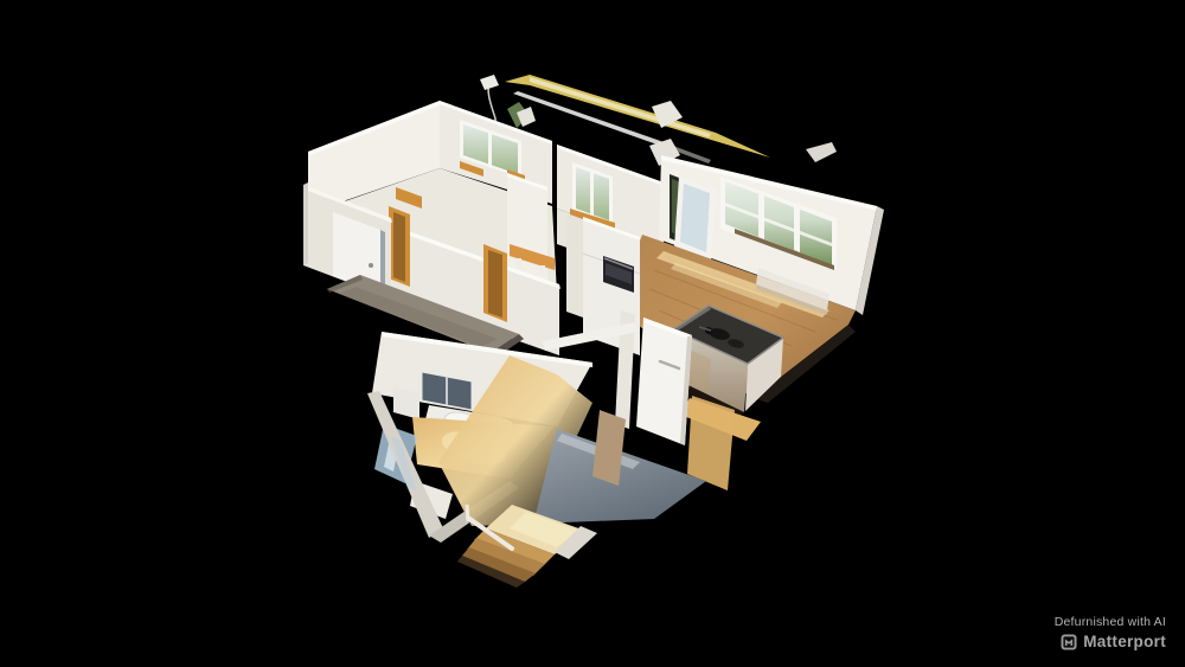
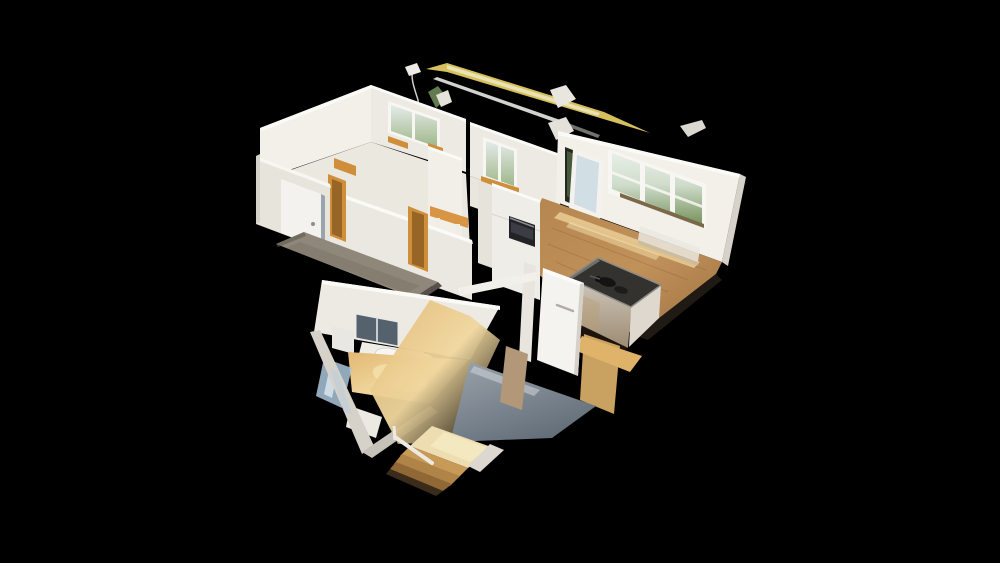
- Defurnished with AI
- Matterport
